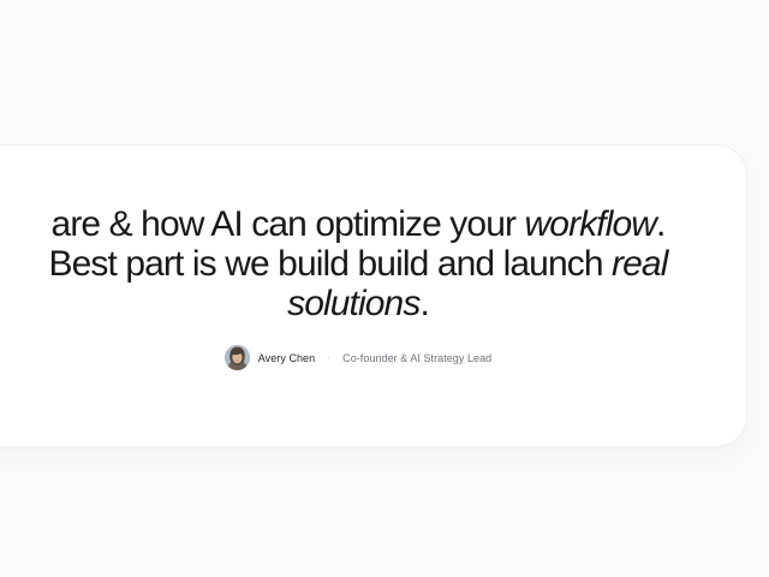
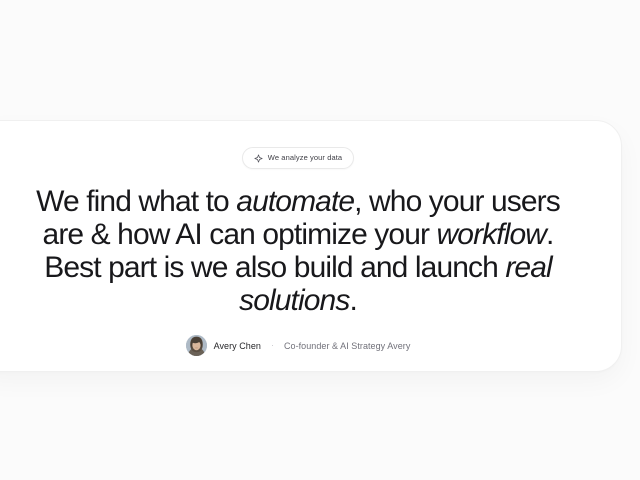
+ We analyze your data
+ We find what to automate, who your users
  are & how AI can optimize your workflow.
- Best part is we build build and launch real
+ Best part is we also build and launch real
  solutions.
  Avery Chen
  ·
- Co-founder & AI Strategy Lead
+ Co-founder & AI Strategy Avery
